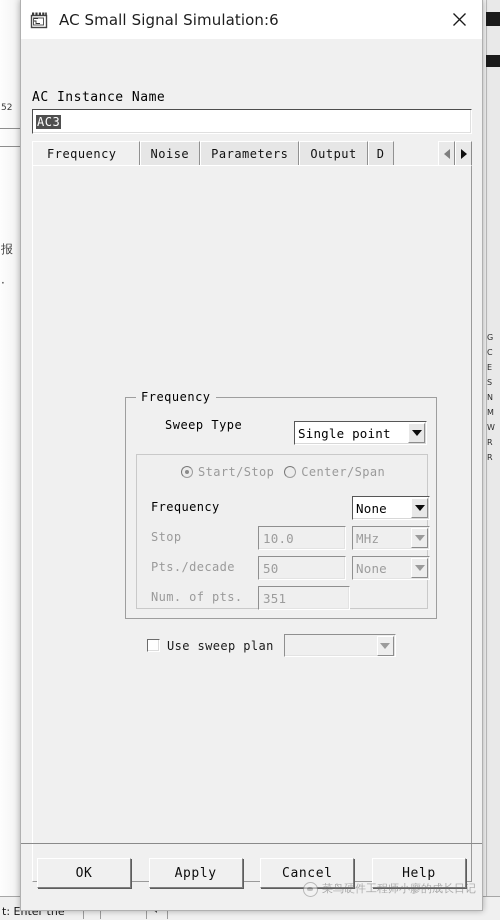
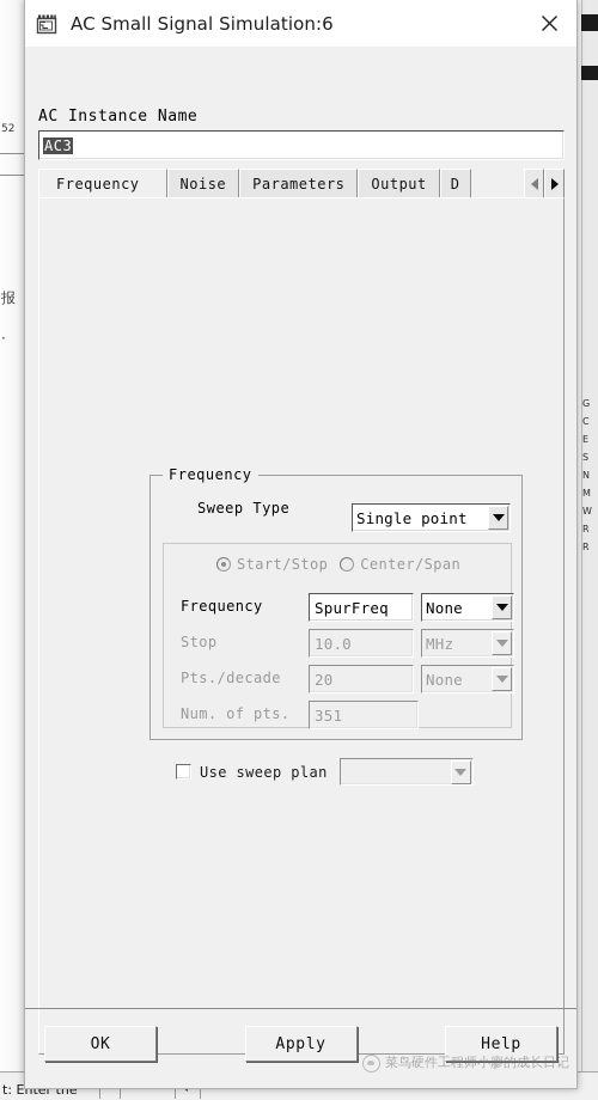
  52
  报
  ·
  G
  C
  E
  S
  N
  M
  W
  R
  R
  t: Enter the
  AC Small Signal Simulation:6
  AC Instance Name
  AC3
  Frequency
  Noise
  Parameters
  Output
  D
  Frequency
  Sweep Type
  Single point
  Start/Stop
  Center/Span
  Frequency
+ SpurFreq
  None
  Stop
  10.0
  MHz
  Pts./decade
- 50
+ 20
  None
  Num. of pts.
  351
  Use sweep plan
  OK
  Apply
- Cancel
  Help
  菜鸟硬件工程师小廖的成长日记
